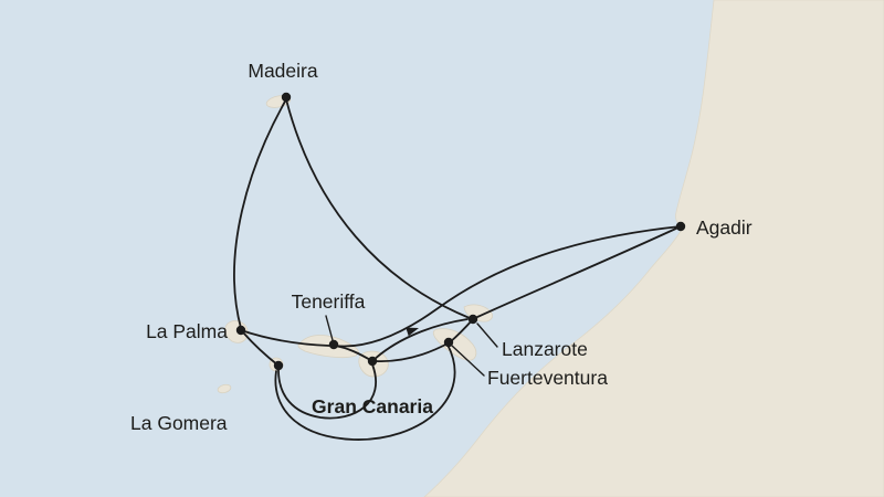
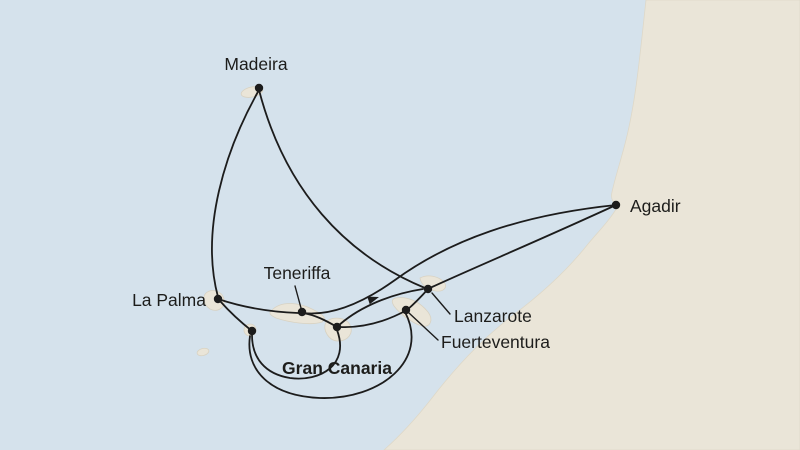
  Madeira
  Agadir
  La Palma
  Teneriffa
  Lanzarote
  Fuerteventura
- La Gomera
  Gran Canaria
